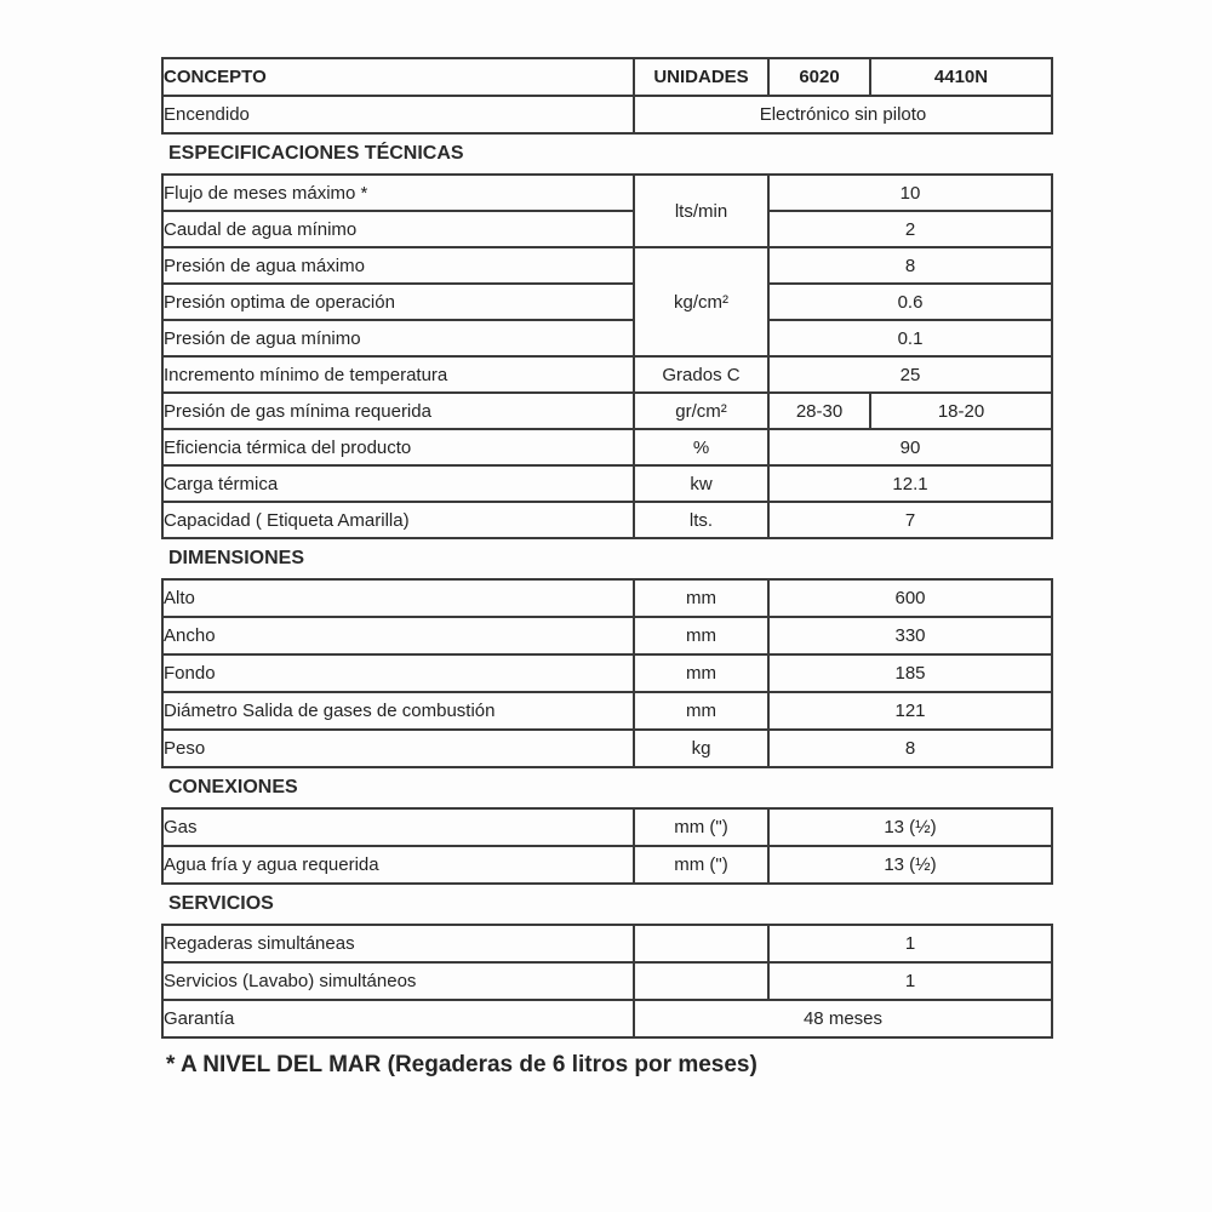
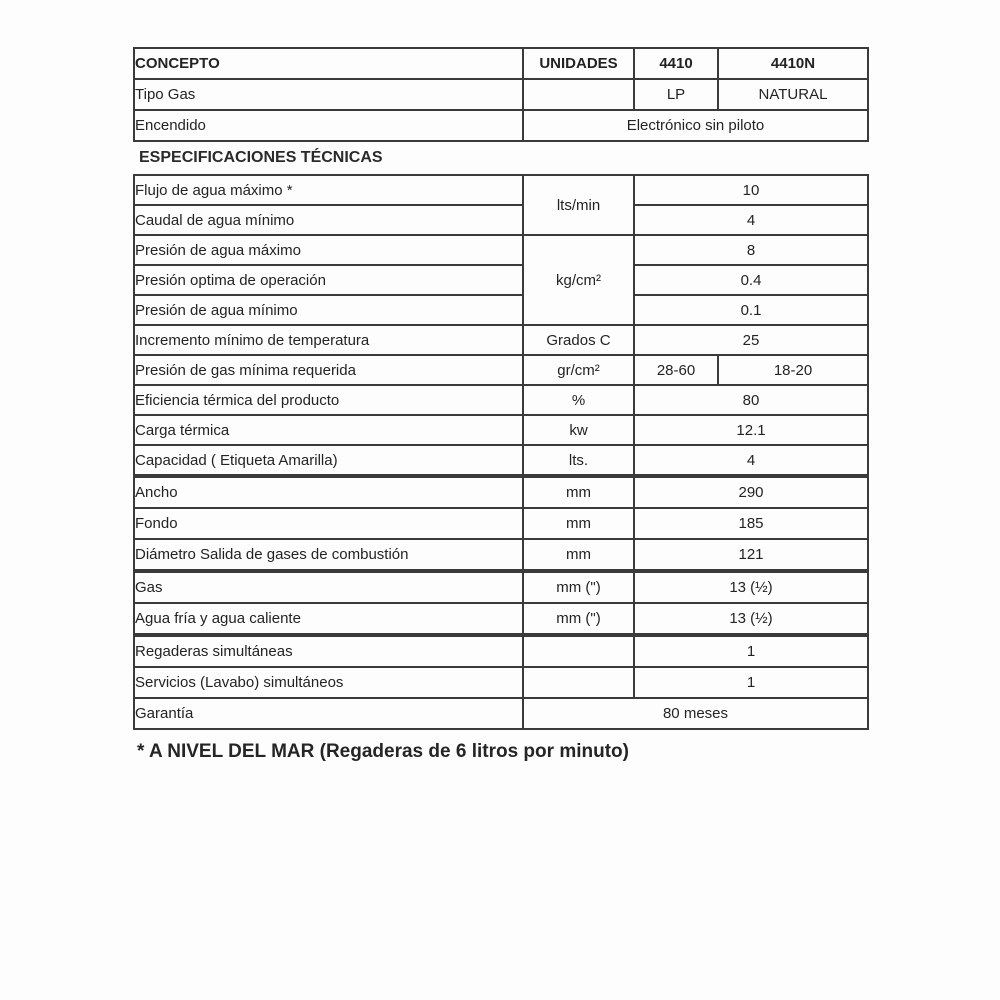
- CONCEPTO	UNIDADES	6020	4410N
+ CONCEPTO	UNIDADES	4410	4410N
+ Tipo Gas		LP	NATURAL
  Encendido	Electrónico sin piloto
  ESPECIFICACIONES TÉCNICAS
- Flujo de meses máximo *	lts/min	10
+ Flujo de agua máximo *	lts/min	10
- Caudal de agua mínimo	2
+ Caudal de agua mínimo	4
  Presión de agua máximo	kg/cm²	8
- Presión optima de operación	0.6
+ Presión optima de operación	0.4
  Presión de agua mínimo	0.1
  Incremento mínimo de temperatura	Grados C	25
- Presión de gas mínima requerida	gr/cm²	28-30	18-20
+ Presión de gas mínima requerida	gr/cm²	28-60	18-20
- Eficiencia térmica del producto	%	90
+ Eficiencia térmica del producto	%	80
  Carga térmica	kw	12.1
- Capacidad ( Etiqueta Amarilla)	lts.	7
+ Capacidad ( Etiqueta Amarilla)	lts.	4
- DIMENSIONES
- Alto	mm	600
- Ancho	mm	330
+ Ancho	mm	290
  Fondo	mm	185
  Diámetro Salida de gases de combustión	mm	121
- Peso	kg	8
- CONEXIONES
  Gas	mm (")	13 (½)
- Agua fría y agua requerida	mm (")	13 (½)
+ Agua fría y agua caliente	mm (")	13 (½)
- SERVICIOS
  Regaderas simultáneas		1
  Servicios (Lavabo) simultáneos		1
- Garantía	48 meses
+ Garantía	80 meses
- * A NIVEL DEL MAR (Regaderas de 6 litros por meses)
+ * A NIVEL DEL MAR (Regaderas de 6 litros por minuto)
